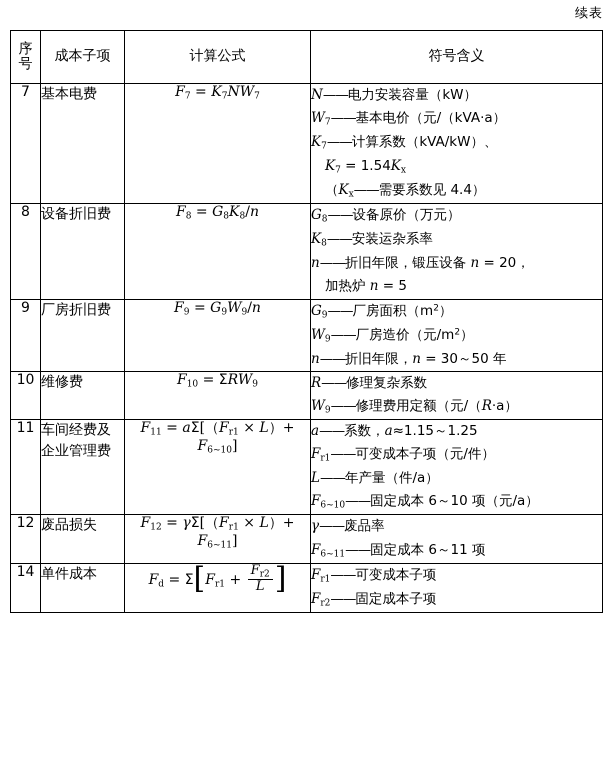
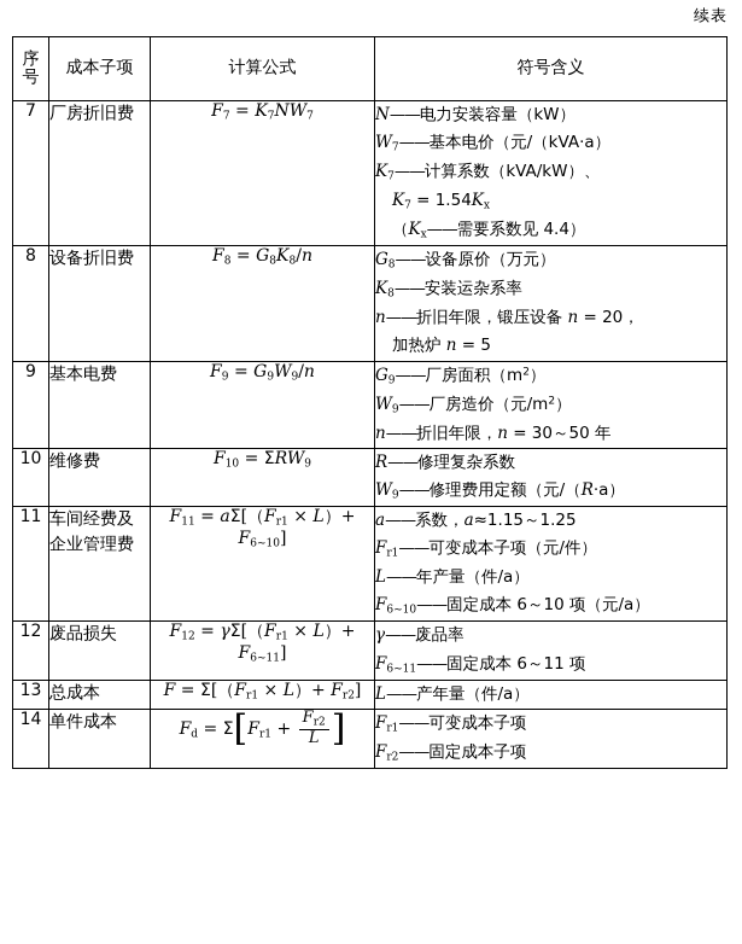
  续表
  序 号	成本子项	计算公式	符号含义
- 7	基本电费	F7 = K7NW7	N——电力安装容量（kW）W7——基本电价（元/（kVA·a）K7——计算系数（kVA/kW）、K7 = 1.54Kx（Kx——需要系数见 4.4）
+ 7	厂房折旧费	F7 = K7NW7	N——电力安装容量（kW）W7——基本电价（元/（kVA·a）K7——计算系数（kVA/kW）、K7 = 1.54Kx（Kx——需要系数见 4.4）
  8	设备折旧费	F8 = G8K8/n	G8——设备原价（万元）K8——安装运杂系率n——折旧年限，锻压设备 n = 20，加热炉 n = 5
- 9	厂房折旧费	F9 = G9W9/n	G9——厂房面积（m2）W9——厂房造价（元/m2）n——折旧年限，n = 30～50 年
+ 9	基本电费	F9 = G9W9/n	G9——厂房面积（m2）W9——厂房造价（元/m2）n——折旧年限，n = 30～50 年
  10	维修费	F10 = ΣRW9	R——修理复杂系数W9——修理费用定额（元/（R·a）
  11	车间经费及企业管理费	F11 = aΣ[（Fr1 × L）+ F6~10]	a——系数，a≈1.15～1.25Fr1——可变成本子项（元/件）L——年产量（件/a）F6~10——固定成本 6～10 项（元/a）
  12	废品损失	F12 = γΣ[（Fr1 × L）+ F6~11]	γ——废品率F6~11——固定成本 6～11 项
+ 13	总成本	F = Σ[（Fr1 × L）+ Fr2]	L——产年量（件/a）
  14	单件成本	Fd = Σ[Fr1 + Fr2L]	Fr1——可变成本子项Fr2——固定成本子项
